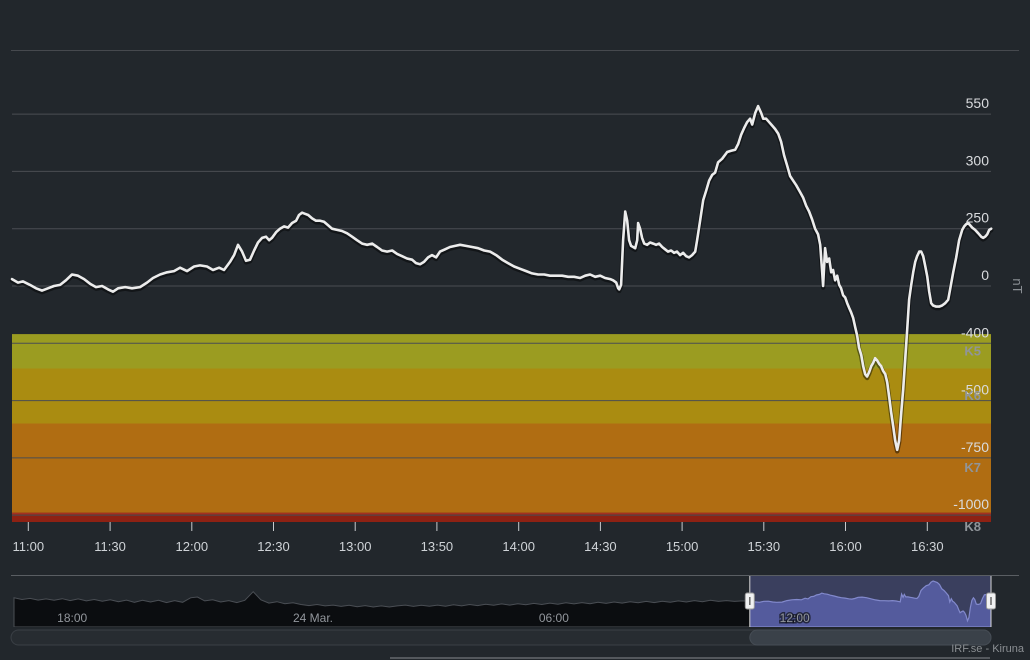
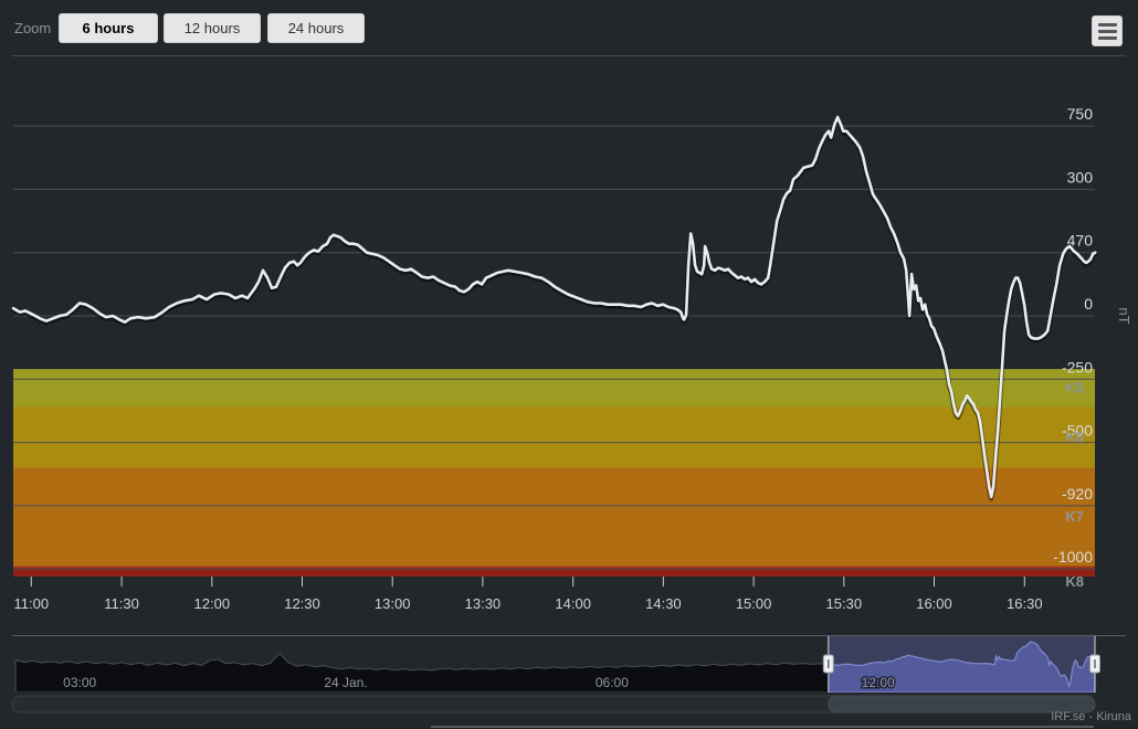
+ Zoom
+ 6 hours
+ 12 hours
+ 24 hours
  11:00
  11:30
  12:00
  12:30
  13:00
- 13:50
+ 13:30
  14:00
  14:30
  15:00
  15:30
  16:00
  16:30
- 550
+ 750
  300
- 250
+ 470
  0
- -400
+ -250
  -500
- -750
+ -920
  -1000
  K5
  K6
  K7
  K8
- 18:00
+ 03:00
- 24 Mar.
+ 24 Jan.
  06:00
  12:00
  IRF.se - Kiruna
